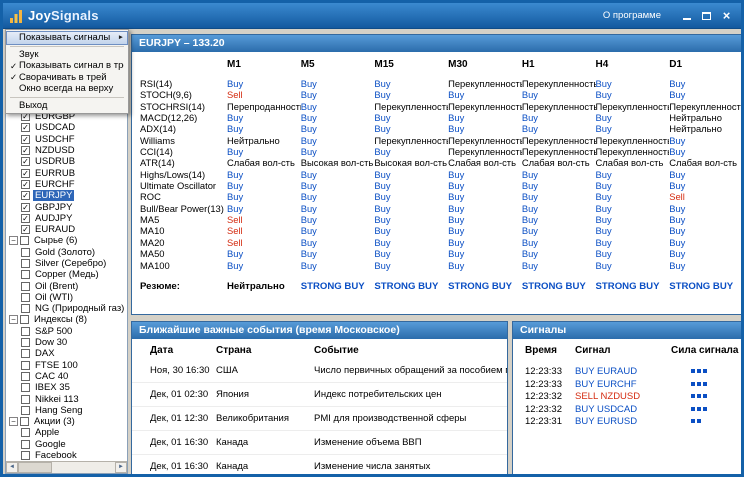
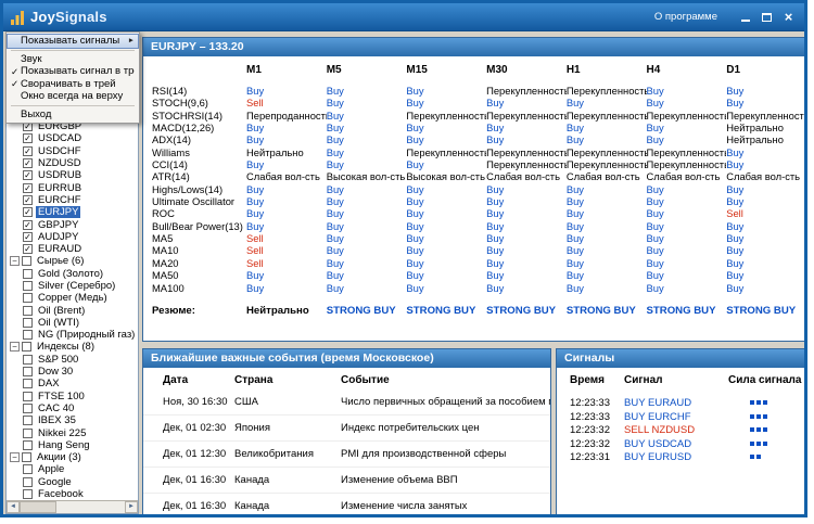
  JoySignals
  О программе
  ×
  ✓
  EURGBP
  ✓
  USDCAD
  ✓
  USDCHF
  ✓
  NZDUSD
  ✓
  USDRUB
  ✓
  EURRUB
  ✓
  EURCHF
  ✓
  EURJPY
  ✓
  GBPJPY
  ✓
  AUDJPY
  ✓
  EURAUD
  −
  Сырье (6)
  Gold (Золото)
  Silver (Серебро)
  Copper (Медь)
  Oil (Brent)
  Oil (WTI)
  NG (Природный газ)
  −
  Индексы (8)
  S&P 500
  Dow 30
  DAX
  FTSE 100
  CAC 40
  IBEX 35
- Nikkei 113
+ Nikkei 225
  Hang Seng
  −
  Акции (3)
  Apple
  Google
  Facebook
  EURJPY – 133.20
  	M1	M5	M15	M30	H1	H4	D1
  RSI(14)	Buy	Buy	Buy	Перекупленност	Перекупленност	Buy	Buy
  STOCH(9,6)	Sell	Buy	Buy	Buy	Buy	Buy	Buy
  STOCHRSI(14)	Перепроданност	Buy	Перекупленност	Перекупленност	Перекупленност	Перекупленност	Перекупленност
  MACD(12,26)	Buy	Buy	Buy	Buy	Buy	Buy	Нейтрально
  ADX(14)	Buy	Buy	Buy	Buy	Buy	Buy	Нейтрально
  Williams	Нейтрально	Buy	Перекупленност	Перекупленност	Перекупленност	Перекупленност	Buy
  CCI(14)	Buy	Buy	Buy	Перекупленност	Перекупленност	Перекупленност	Buy
  ATR(14)	Слабая вол-сть	Высокая вол-сть	Высокая вол-сть	Слабая вол-сть	Слабая вол-сть	Слабая вол-сть	Слабая вол-сть
  Highs/Lows(14)	Buy	Buy	Buy	Buy	Buy	Buy	Buy
  Ultimate Oscillator	Buy	Buy	Buy	Buy	Buy	Buy	Buy
  ROC	Buy	Buy	Buy	Buy	Buy	Buy	Sell
  Bull/Bear Power(13)	Buy	Buy	Buy	Buy	Buy	Buy	Buy
  MA5	Sell	Buy	Buy	Buy	Buy	Buy	Buy
  MA10	Sell	Buy	Buy	Buy	Buy	Buy	Buy
  MA20	Sell	Buy	Buy	Buy	Buy	Buy	Buy
  MA50	Buy	Buy	Buy	Buy	Buy	Buy	Buy
  MA100	Buy	Buy	Buy	Buy	Buy	Buy	Buy
  Резюме:	Нейтрально	STRONG BUY	STRONG BUY	STRONG BUY	STRONG BUY	STRONG BUY	STRONG BUY
  Ближайшие важные события (время Московское)
  Дата	Страна	Событие
  Ноя, 30 16:30	США	Число первичных обращений за пособием
  Дек, 01 02:30	Япония	Индекс потребительских цен
  Дек, 01 12:30	Великобритания	PMI для производственной сферы
  Дек, 01 16:30	Канада	Изменение объема ВВП
  Дек, 01 16:30	Канада	Изменение числа занятых
  Сигналы
  Время	Сигнал	Сила сигнала
  12:23:33	BUY EURAUD
  12:23:33	BUY EURCHF
  12:23:32	SELL NZDUSD
  12:23:32	BUY USDCAD
  12:23:31	BUY EURUSD
  Показывать сигналы
  Звук
  ✓
  Показывать сигнал в тр
  ✓
  Сворачивать в трей
  Окно всегда на верху
  Выход
